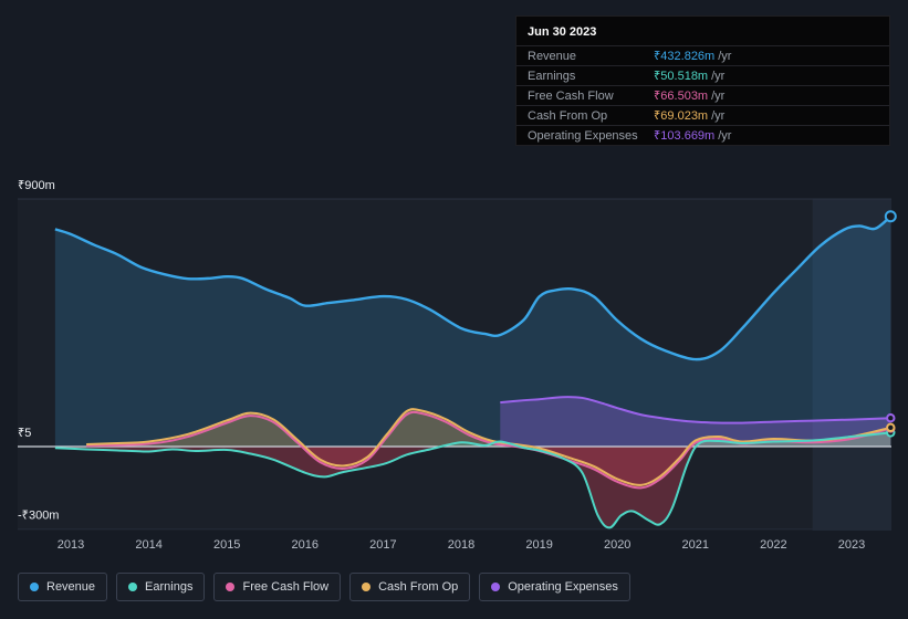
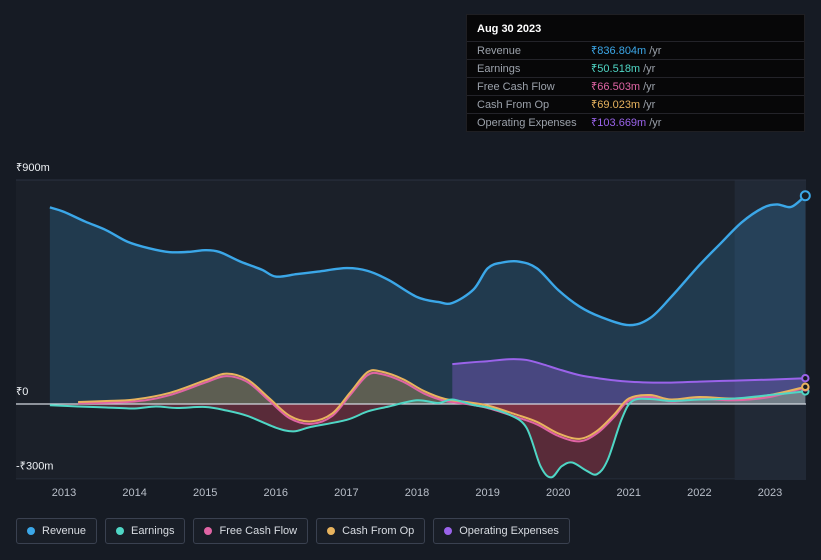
  ₹900m
- ₹5
+ ₹0
  -₹300m
  2013
  2014
  2015
  2016
  2017
  2018
  2019
  2020
  2021
  2022
  2023
- Jun 30 2023
+ Aug 30 2023
  Revenue
- ₹432.826m /yr
+ ₹836.804m /yr
  Earnings
  ₹50.518m /yr
  Free Cash Flow
  ₹66.503m /yr
  Cash From Op
  ₹69.023m /yr
  Operating Expenses
  ₹103.669m /yr
  Revenue
  Earnings
  Free Cash Flow
  Cash From Op
  Operating Expenses
